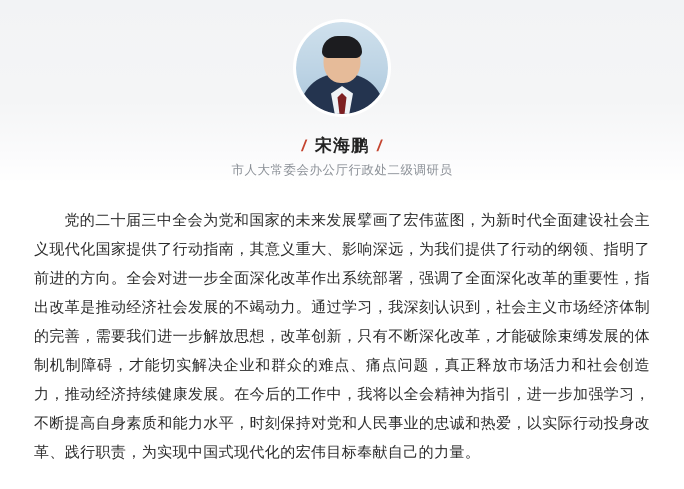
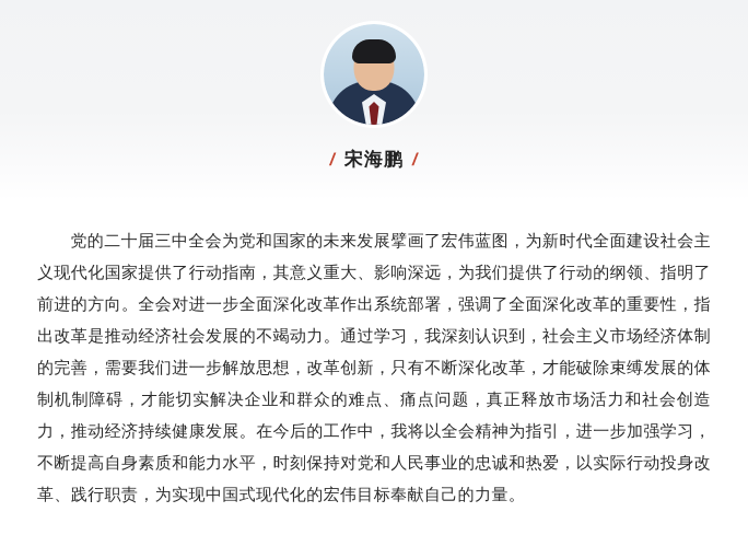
  / 宋海鹏 /
- 市人大常委会办公厅行政处二级调研员
  党的二十届三中全会为党和国家的未来发展擘画了宏伟蓝图，为新时代全面建设社会主义现代化国家提供了行动指南，其意义重大、影响深远，为我们提供了行动的纲领、指明了前进的方向。全会对进一步全面深化改革作出系统部署，强调了全面深化改革的重要性，指出改革是推动经济社会发展的不竭动力。通过学习，我深刻认识到，社会主义市场经济体制的完善，需要我们进一步解放思想，改革创新，只有不断深化改革，才能破除束缚发展的体制机制障碍，才能切实解决企业和群众的难点、痛点问题，真正释放市场活力和社会创造力，推动经济持续健康发展。在今后的工作中，我将以全会精神为指引，进一步加强学习，不断提高自身素质和能力水平，时刻保持对党和人民事业的忠诚和热爱，以实际行动投身改革、践行职责，为实现中国式现代化的宏伟目标奉献自己的力量。
